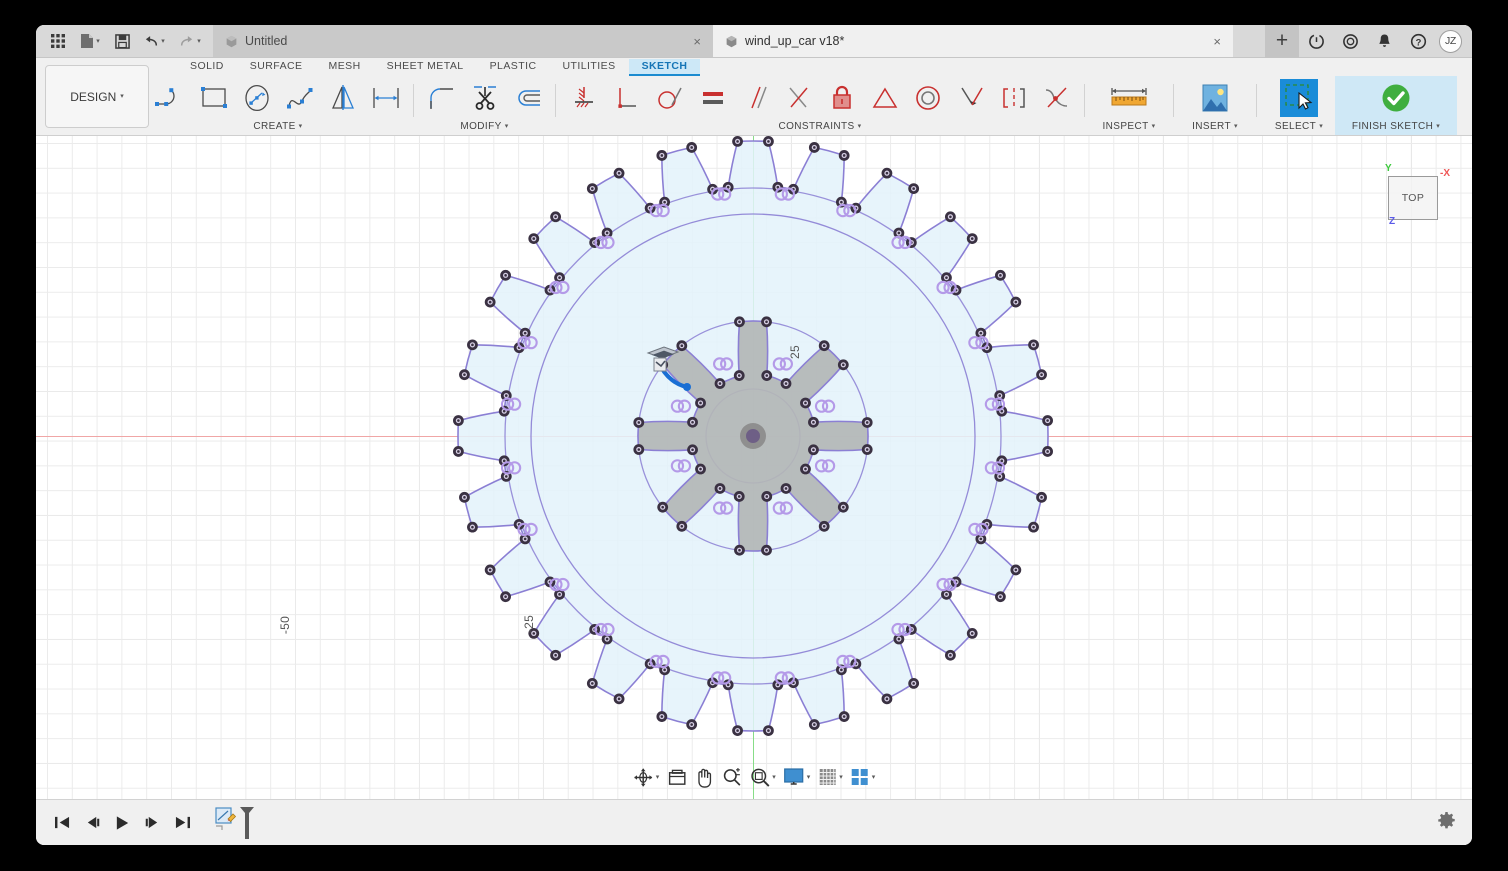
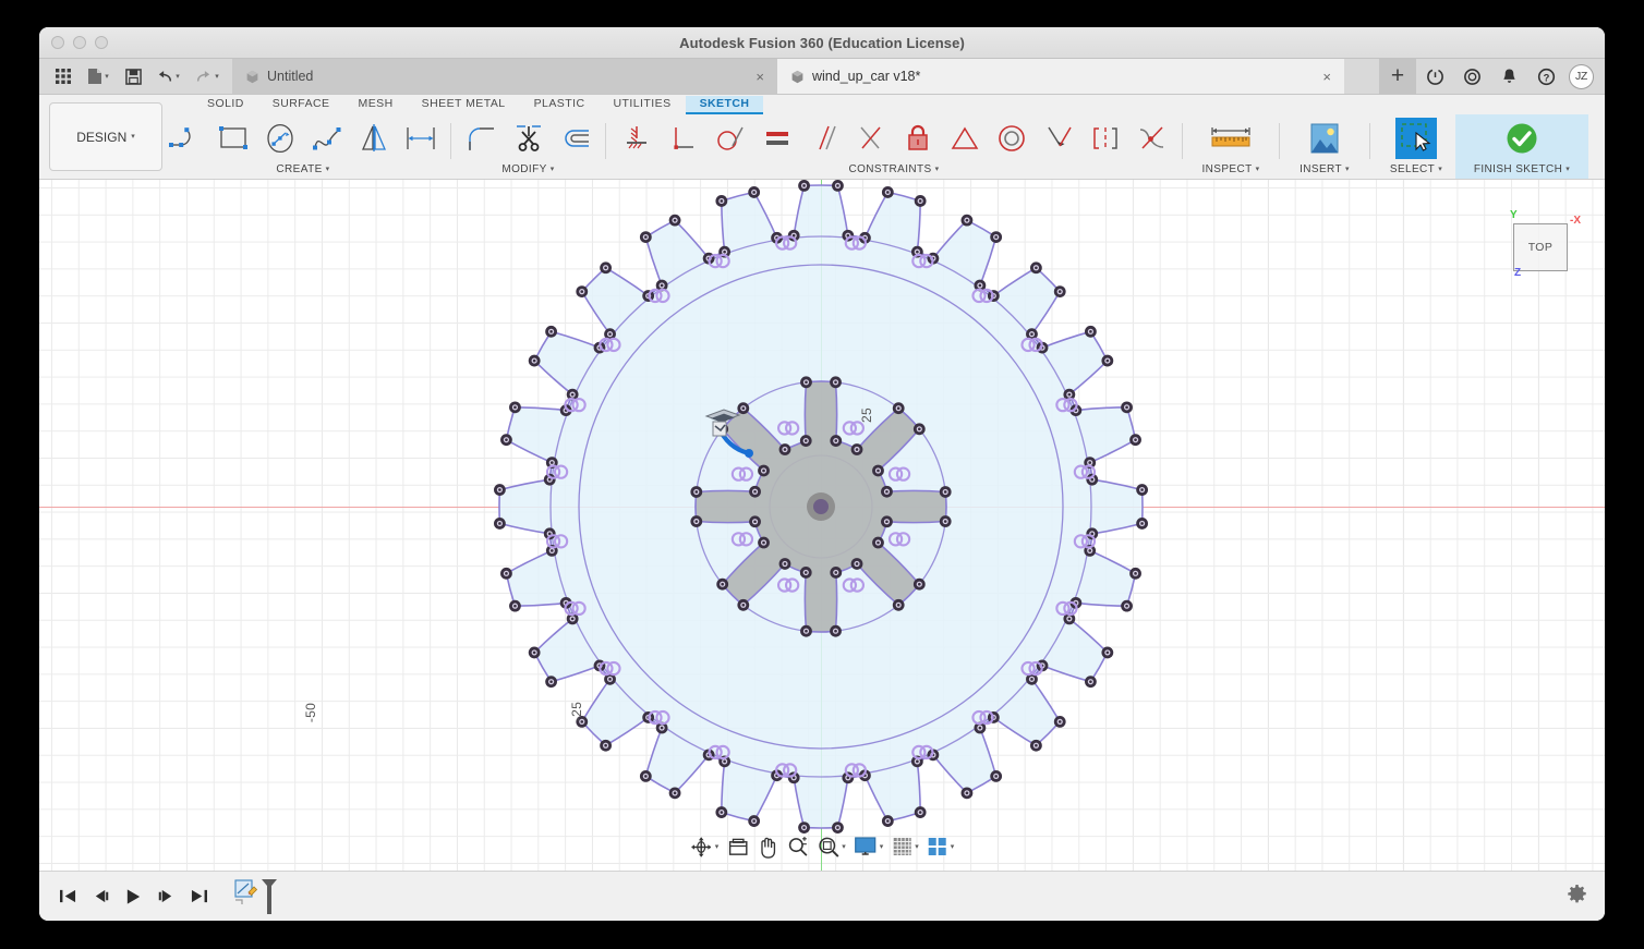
+ Autodesk Fusion 360 (Education License)
  Untitled
  ×
  wind_up_car v18*
  ×
  +
  ?
  JZ
  DESIGN
  SOLID
  SURFACE
  MESH
  SHEET METAL
  PLASTIC
  UTILITIES
  SKETCH
  CREATE
  MODIFY
  CONSTRAINTS
  INSPECT
  INSERT
  SELECT
  FINISH SKETCH
  TOP
  Y
  -X
  Z
